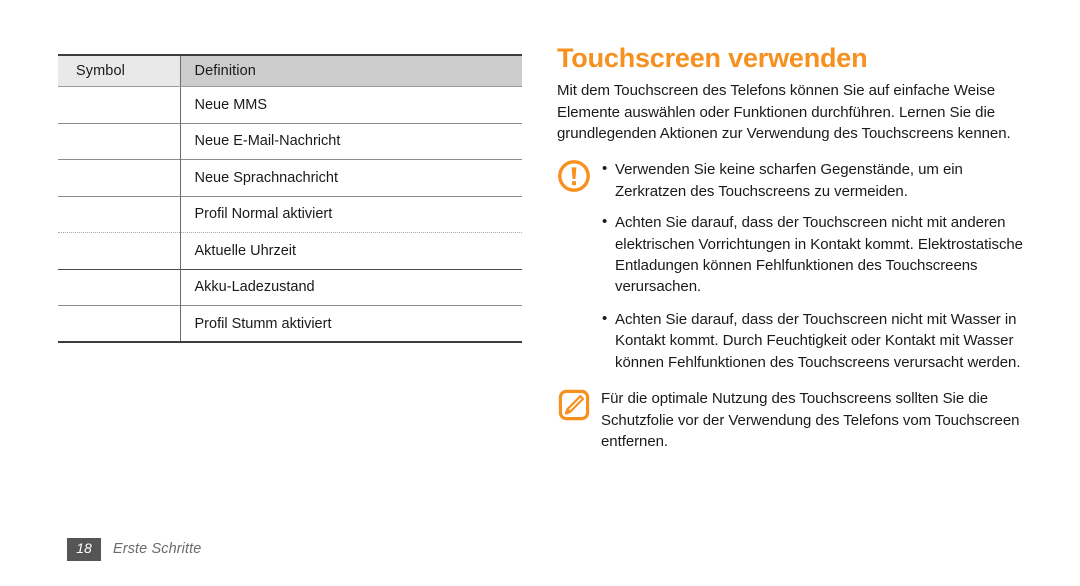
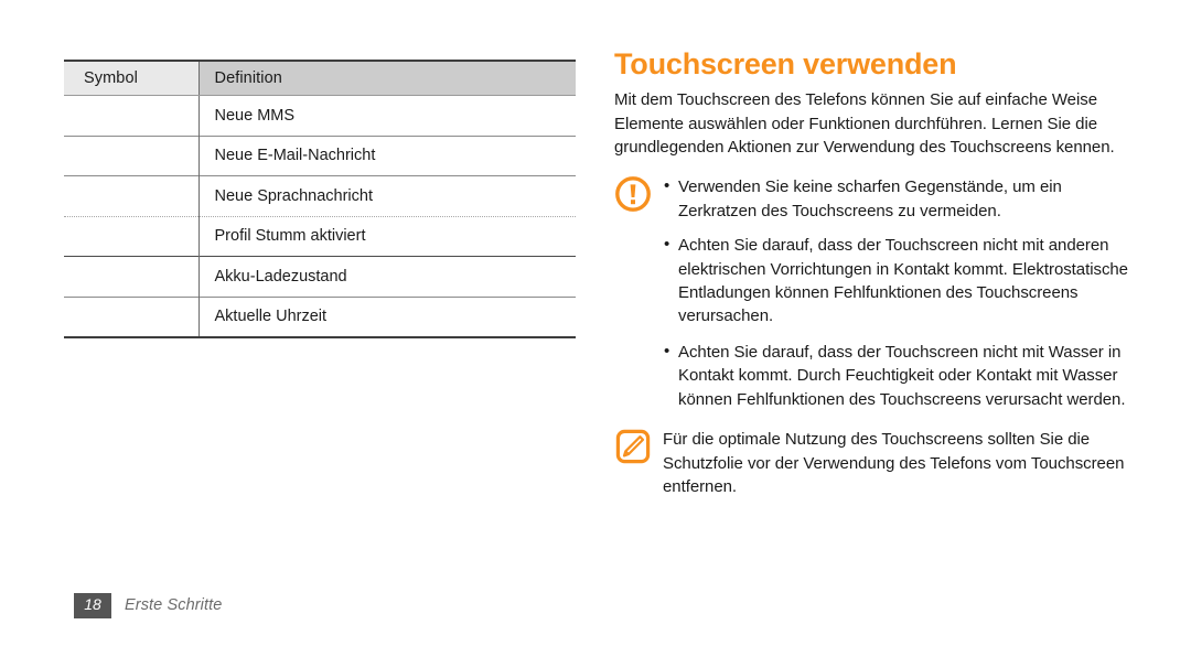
  Symbol	Definition
  	Neue MMS
  	Neue E-Mail-Nachricht
  	Neue Sprachnachricht
- 	Profil Normal aktiviert
- 	Aktuelle Uhrzeit
+ 	Profil Stumm aktiviert
  	Akku-Ladezustand
- 	Profil Stumm aktiviert
+ 	Aktuelle Uhrzeit
  Touchscreen verwenden
  Mit dem Touchscreen des Telefons können Sie auf einfache Weise Elemente auswählen oder Funktionen durchführen. Lernen Sie die grundlegenden Aktionen zur Verwendung des Touchscreens kennen.
  Verwenden Sie keine scharfen Gegenstände, um ein Zerkratzen des Touchscreens zu vermeiden.
  Achten Sie darauf, dass der Touchscreen nicht mit anderen elektrischen Vorrichtungen in Kontakt kommt. Elektrostatische Entladungen können Fehlfunktionen des Touchscreens verursachen.
  Achten Sie darauf, dass der Touchscreen nicht mit Wasser in Kontakt kommt. Durch Feuchtigkeit oder Kontakt mit Wasser können Fehlfunktionen des Touchscreens verursacht werden.
  Für die optimale Nutzung des Touchscreens sollten Sie die Schutzfolie vor der Verwendung des Telefons vom Touchscreen entfernen.
  18
  Erste Schritte
